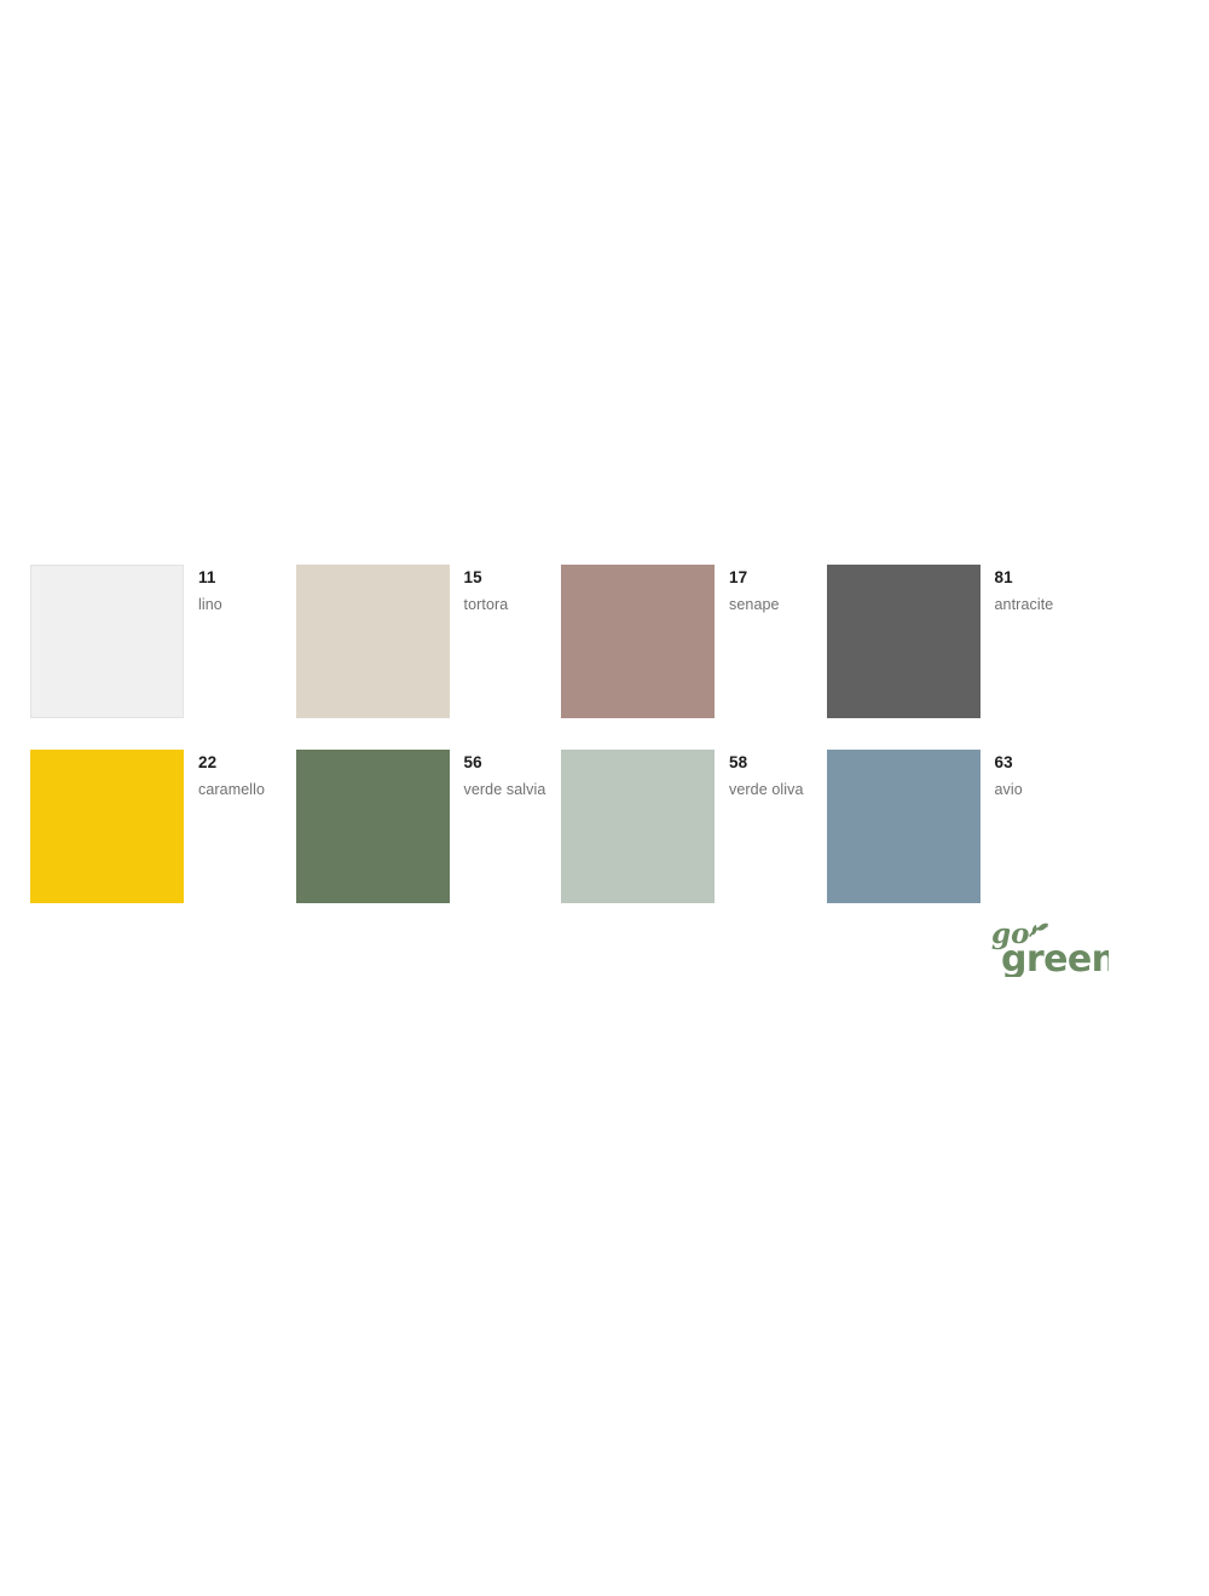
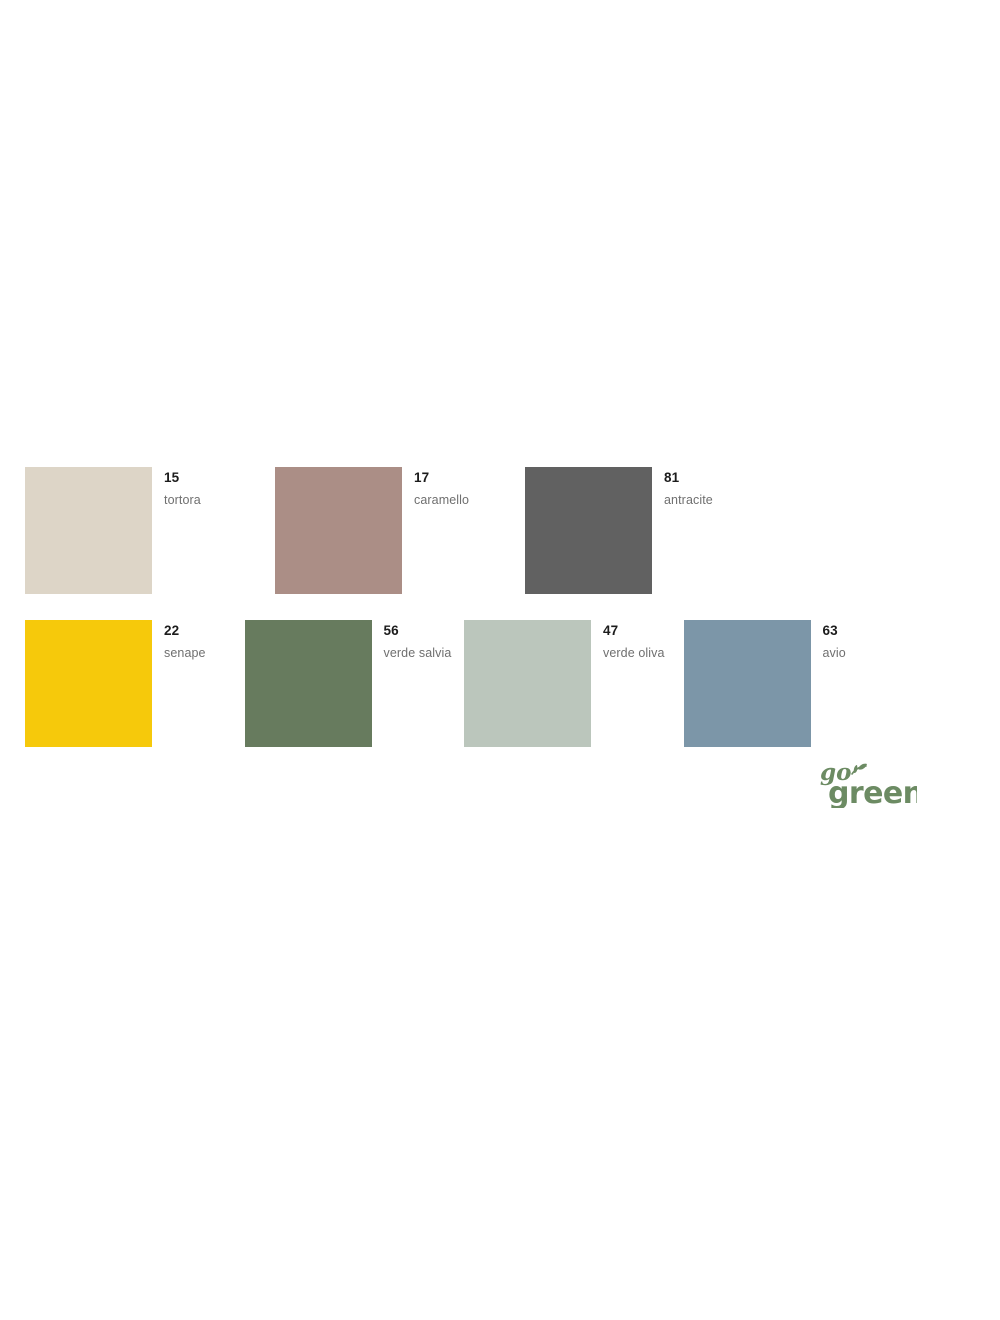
- 11
- lino
  15
  tortora
  17
- senape
+ caramello
  81
  antracite
  22
- caramello
+ senape
  56
  verde salvia
- 58
+ 47
  verde oliva
  63
  avio
  go
  green
